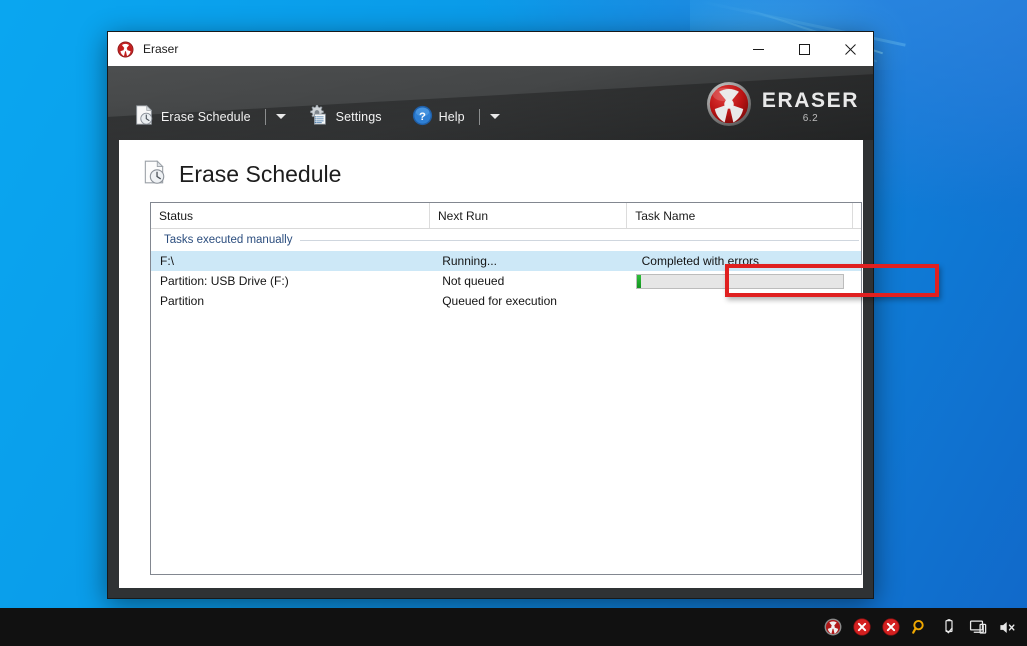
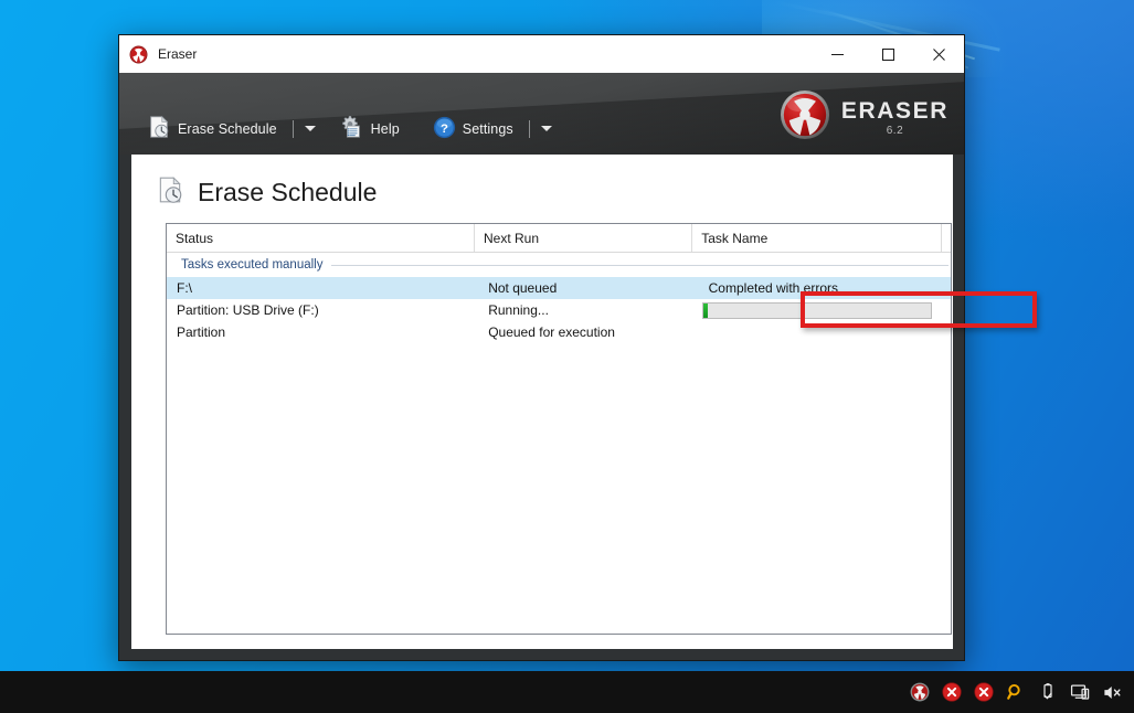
  Eraser
  Erase Schedule
- Settings
+ Help
  ?
- Help
+ Settings
  ERASER
  6.2
  Erase Schedule
  Status
  Next Run
  Task Name
  Tasks executed manually
  F:\
- Running...
+ Not queued
  Completed with errors
  Partition: USB Drive (F:)
- Not queued
+ Running...
  Partition
  Queued for execution
